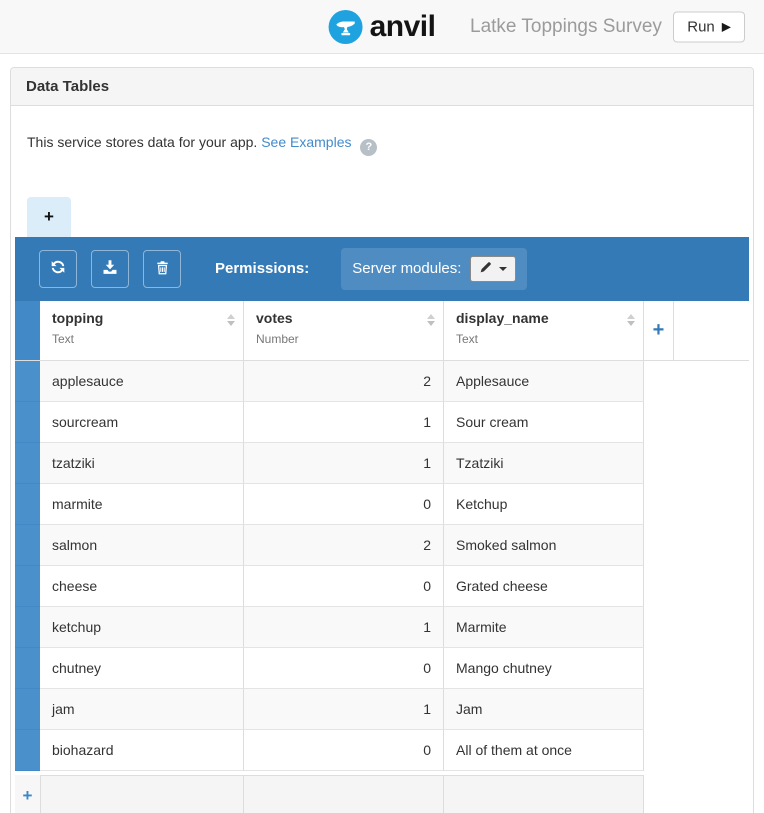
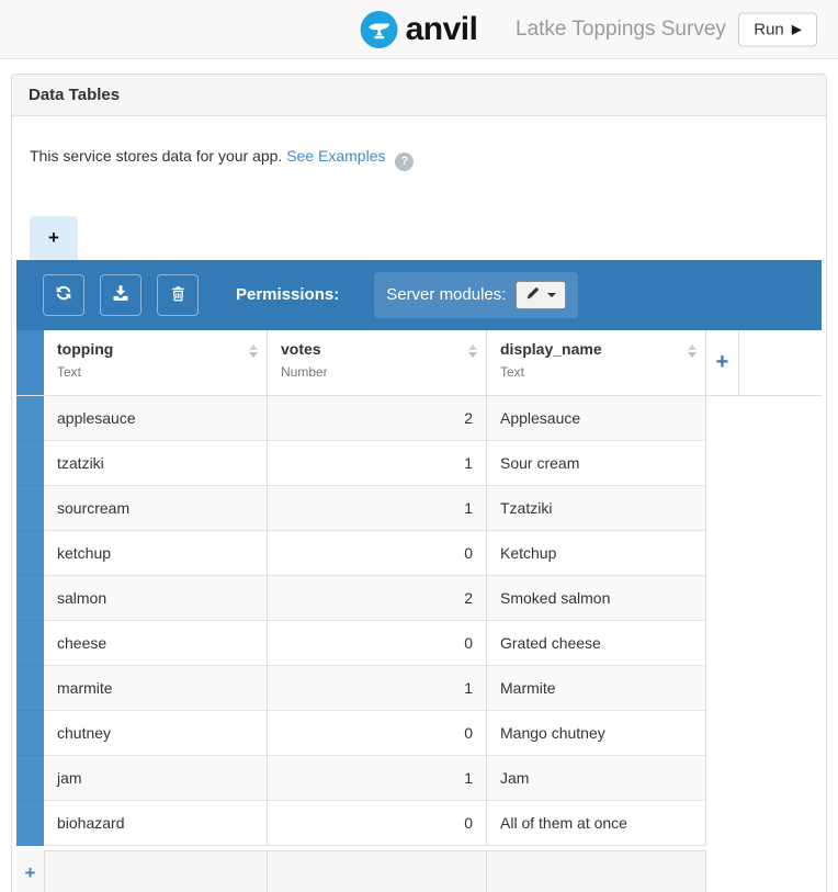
  anvil
  Latke Toppings Survey
  Run
  ▶
  Data Tables
  This service stores data for your app. See Examples ?
  +
  Permissions:
  Server modules:
  topping
  Text
  votes
  Number
  display_name
  Text
  +
  applesauce
  2
  Applesauce
- sourcream
+ tzatziki
  1
  Sour cream
- tzatziki
+ sourcream
  1
  Tzatziki
- marmite
+ ketchup
  0
  Ketchup
  salmon
  2
  Smoked salmon
  cheese
  0
  Grated cheese
- ketchup
+ marmite
  1
  Marmite
  chutney
  0
  Mango chutney
  jam
  1
  Jam
  biohazard
  0
  All of them at once
  +
